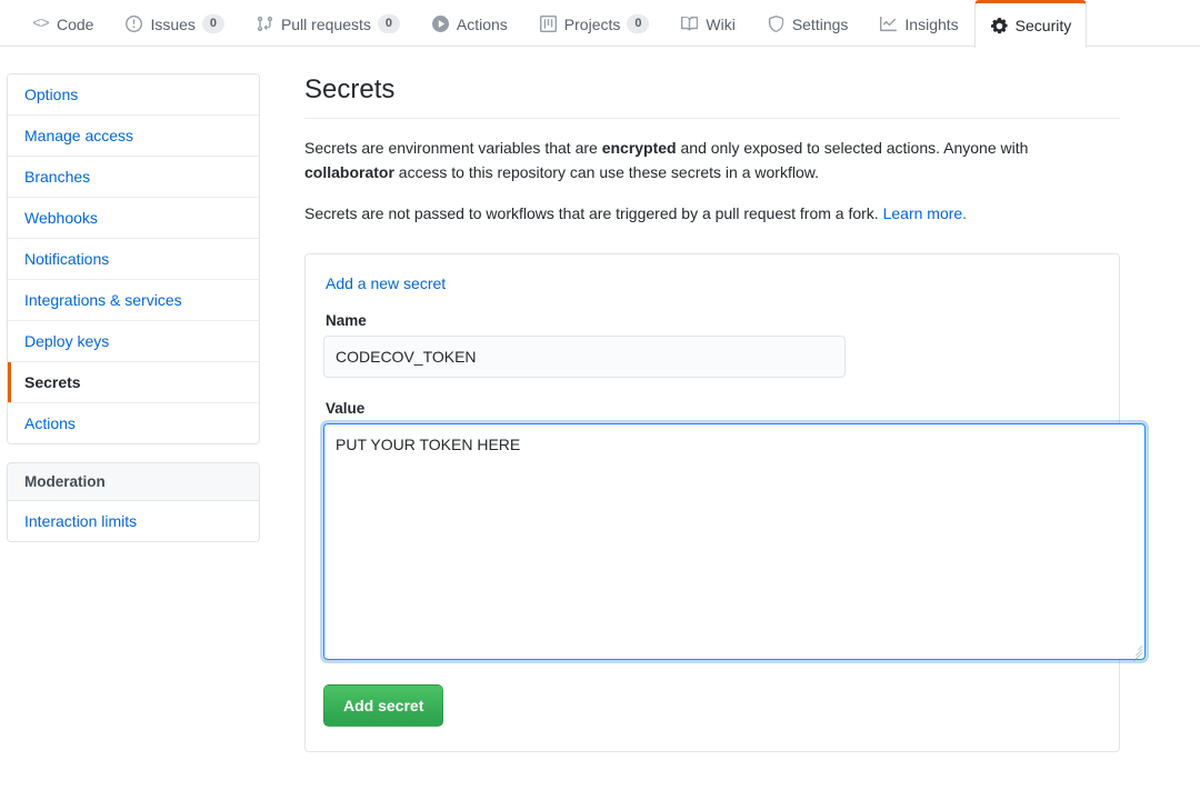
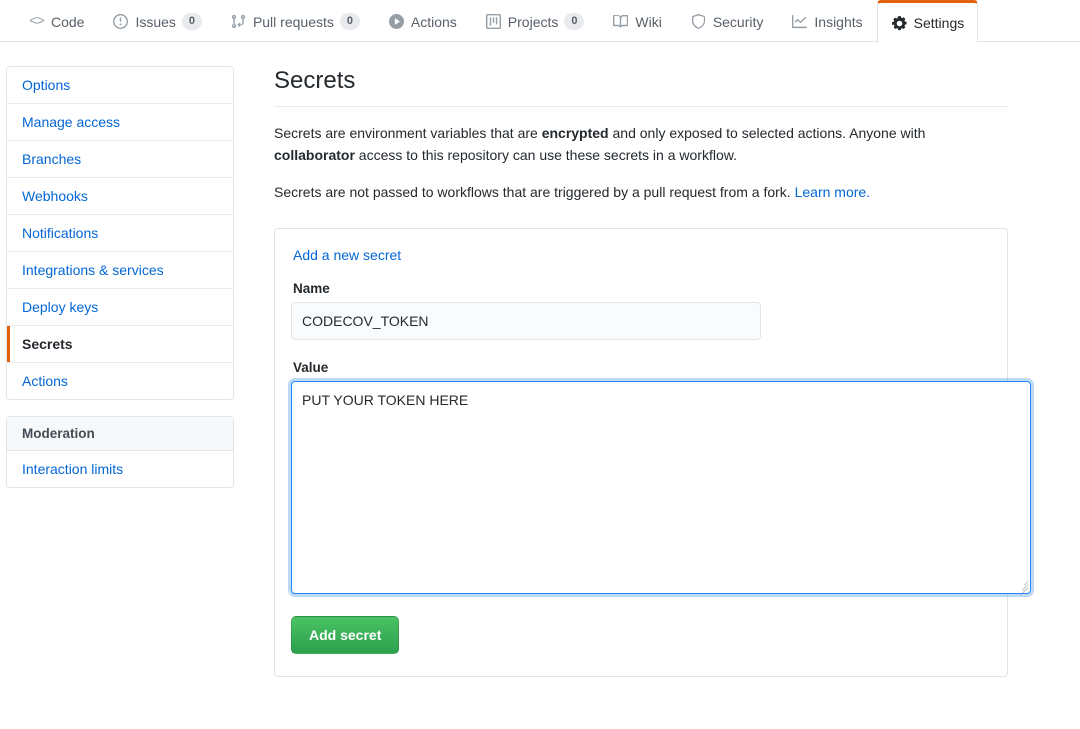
  <>
  Code
  Issues
  0
  Pull requests
  0
  Actions
  Projects
  0
  Wiki
- Settings
+ Security
  Insights
- Security
+ Settings
  Options
  Manage access
  Branches
  Webhooks
  Notifications
  Integrations & services
  Deploy keys
  Secrets
  Actions
  Moderation
  Interaction limits
  Secrets
  Secrets are environment variables that are encrypted and only exposed to selected actions. Anyone with collaborator access to this repository can use these secrets in a workflow.
  Secrets are not passed to workflows that are triggered by a pull request from a fork. Learn more.
  Add a new secret
  Name
  CODECOV_TOKEN
  Value
  PUT YOUR TOKEN HERE
  Add secret
